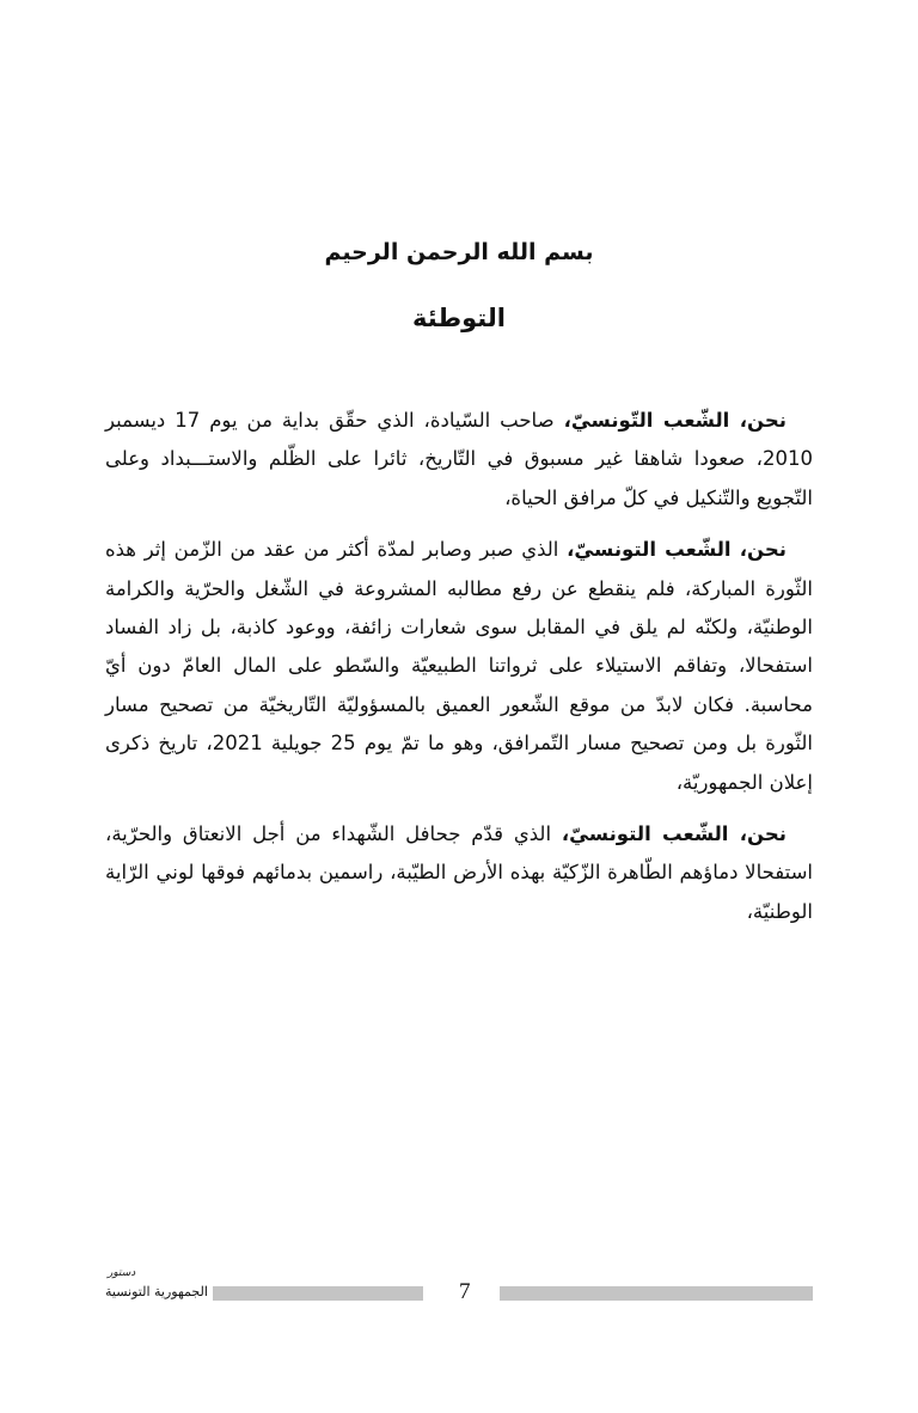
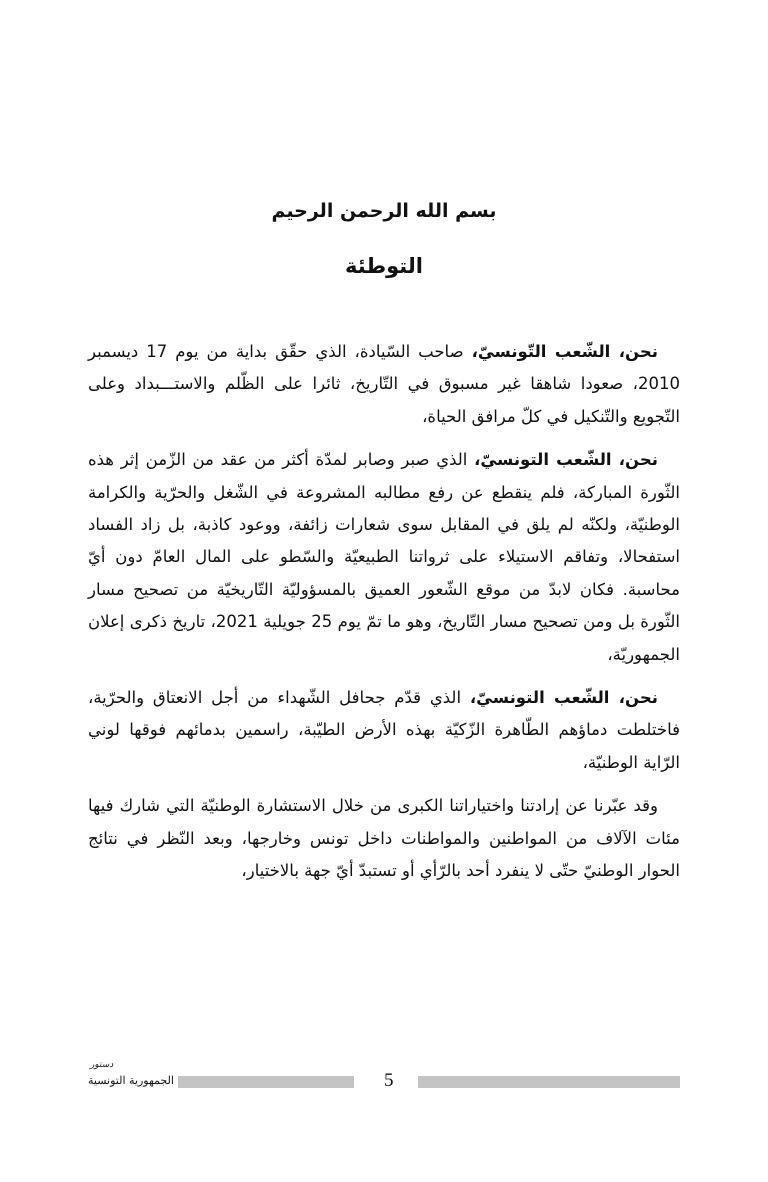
  بسم الله الرحمن الرحيم
  التوطئة
  نحن، الشّعب التّونسيّ، صاحب السّيادة، الذي حقّق بداية من يوم 17 ديسمبر 2010، صعودا شاهقا غير مسبوق في التّاريخ، ثائرا على الظّلم والاستـــبداد وعلى التّجويع والتّنكيل في كلّ مرافق الحياة،
- نحن، الشّعب التونسيّ، الذي صبر وصابر لمدّة أكثر من عقد من الزّمن إثر هذه الثّورة المباركة، فلم ينقطع عن رفع مطالبه المشروعة في الشّغل والحرّية والكرامة الوطنيّة، ولكنّه لم يلق في المقابل سوى شعارات زائفة، ووعود كاذبة، بل زاد الفساد استفحالا، وتفاقم الاستيلاء على ثرواتنا الطبيعيّة والسّطو على المال العامّ دون أيّ محاسبة. فكان لابدّ من موقع الشّعور العميق بالمسؤوليّة التّاريخيّة من تصحيح مسار الثّورة بل ومن تصحيح مسار التّمرافق، وهو ما تمّ يوم 25 جويلية 2021، تاريخ ذكرى إعلان الجمهوريّة،
+ نحن، الشّعب التونسيّ، الذي صبر وصابر لمدّة أكثر من عقد من الزّمن إثر هذه الثّورة المباركة، فلم ينقطع عن رفع مطالبه المشروعة في الشّغل والحرّية والكرامة الوطنيّة، ولكنّه لم يلق في المقابل سوى شعارات زائفة، ووعود كاذبة، بل زاد الفساد استفحالا، وتفاقم الاستيلاء على ثرواتنا الطبيعيّة والسّطو على المال العامّ دون أيّ محاسبة. فكان لابدّ من موقع الشّعور العميق بالمسؤوليّة التّاريخيّة من تصحيح مسار الثّورة بل ومن تصحيح مسار التّاريخ، وهو ما تمّ يوم 25 جويلية 2021، تاريخ ذكرى إعلان الجمهوريّة،
- نحن، الشّعب التونسيّ، الذي قدّم جحافل الشّهداء من أجل الانعتاق والحرّية، استفحالا دماؤهم الطّاهرة الزّكيّة بهذه الأرض الطيّبة، راسمين بدمائهم فوقها لوني الرّاية الوطنيّة،
+ نحن، الشّعب التونسيّ، الذي قدّم جحافل الشّهداء من أجل الانعتاق والحرّية، فاختلطت دماؤهم الطّاهرة الزّكيّة بهذه الأرض الطيّبة، راسمين بدمائهم فوقها لوني الرّاية الوطنيّة،
+ وقد عبّرنا عن إرادتنا واختياراتنا الكبرى من خلال الاستشارة الوطنيّة التي شارك فيها مئات الآلاف من المواطنين والمواطنات داخل تونس وخارجها، وبعد النّظر في نتائج الحوار الوطنيّ حتّى لا ينفرد أحد بالرّأي أو تستبدّ أيّ جهة بالاختيار،
  دستور
  الجمهورية التونسية
- 7
+ 5
